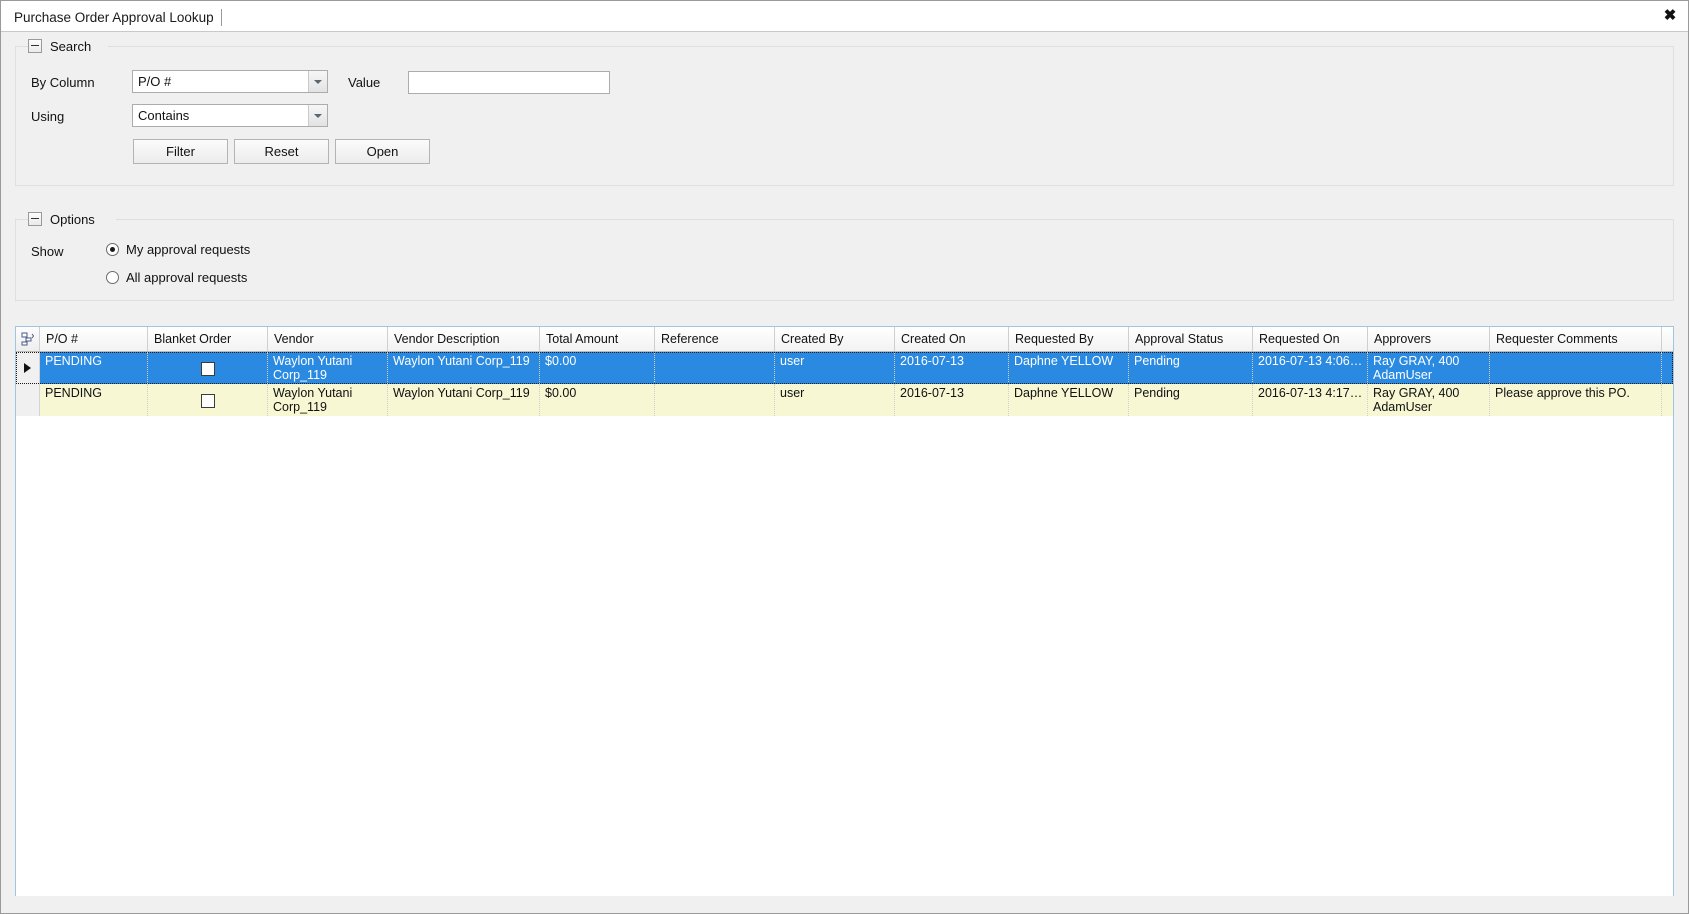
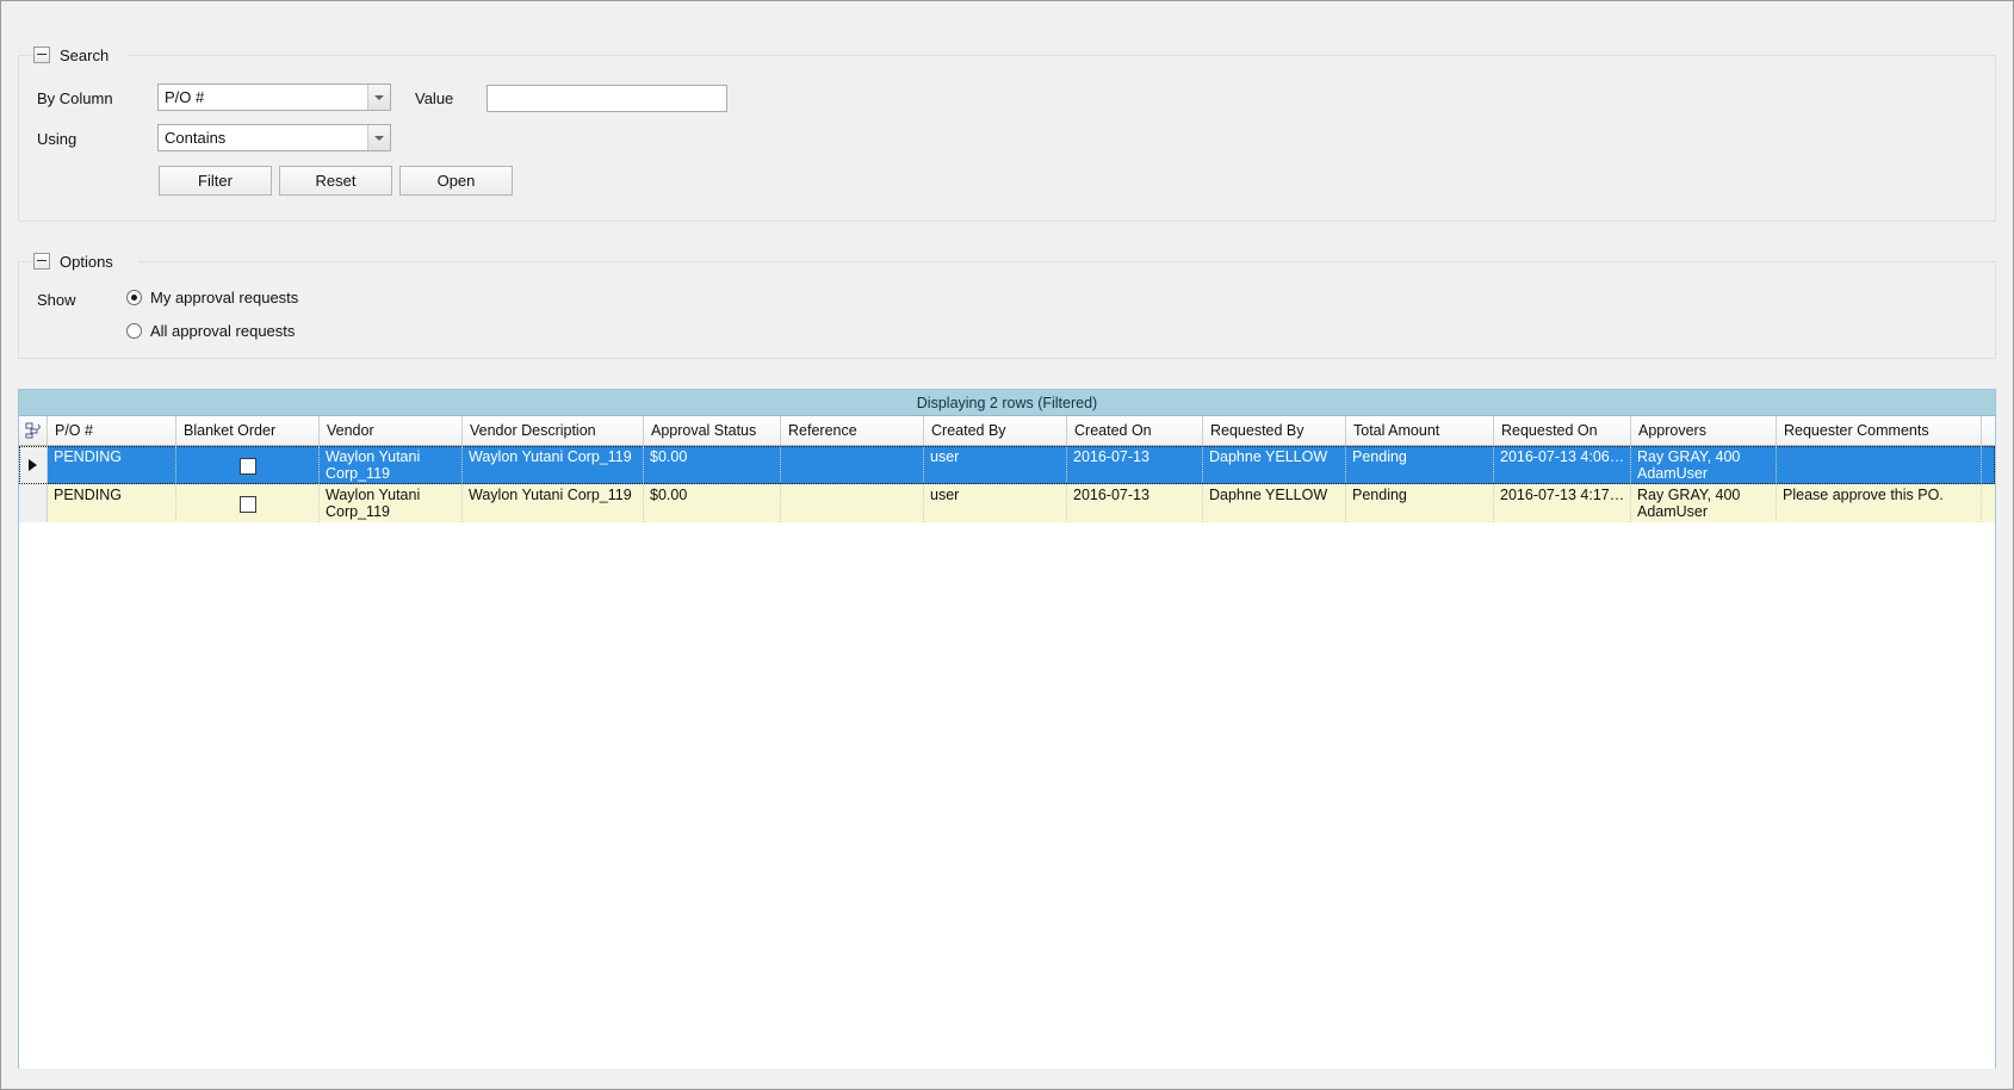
- Purchase Order Approval Lookup
- ✖
  Search
  By Column
  P/O #
  Value
  Using
  Contains
  Filter
  Reset
  Open
  Options
  Show
  My approval requests
  All approval requests
+ Displaying 2 rows (Filtered)
  P/O #
  Blanket Order
  Vendor
  Vendor Description
- Total Amount
+ Approval Status
  Reference
  Created By
  Created On
  Requested By
- Approval Status
+ Total Amount
  Requested On
  Approvers
  Requester Comments
  PENDING
  Waylon Yutani Corp_119
  Waylon Yutani Corp_119
  $0.00
  user
  2016-07-13
  Daphne YELLOW
  Pending
  2016-07-13 4:06…
  Ray GRAY, 400 AdamUser
  PENDING
  Waylon Yutani Corp_119
  Waylon Yutani Corp_119
  $0.00
  user
  2016-07-13
  Daphne YELLOW
  Pending
  2016-07-13 4:17…
  Ray GRAY, 400 AdamUser
  Please approve this PO.
